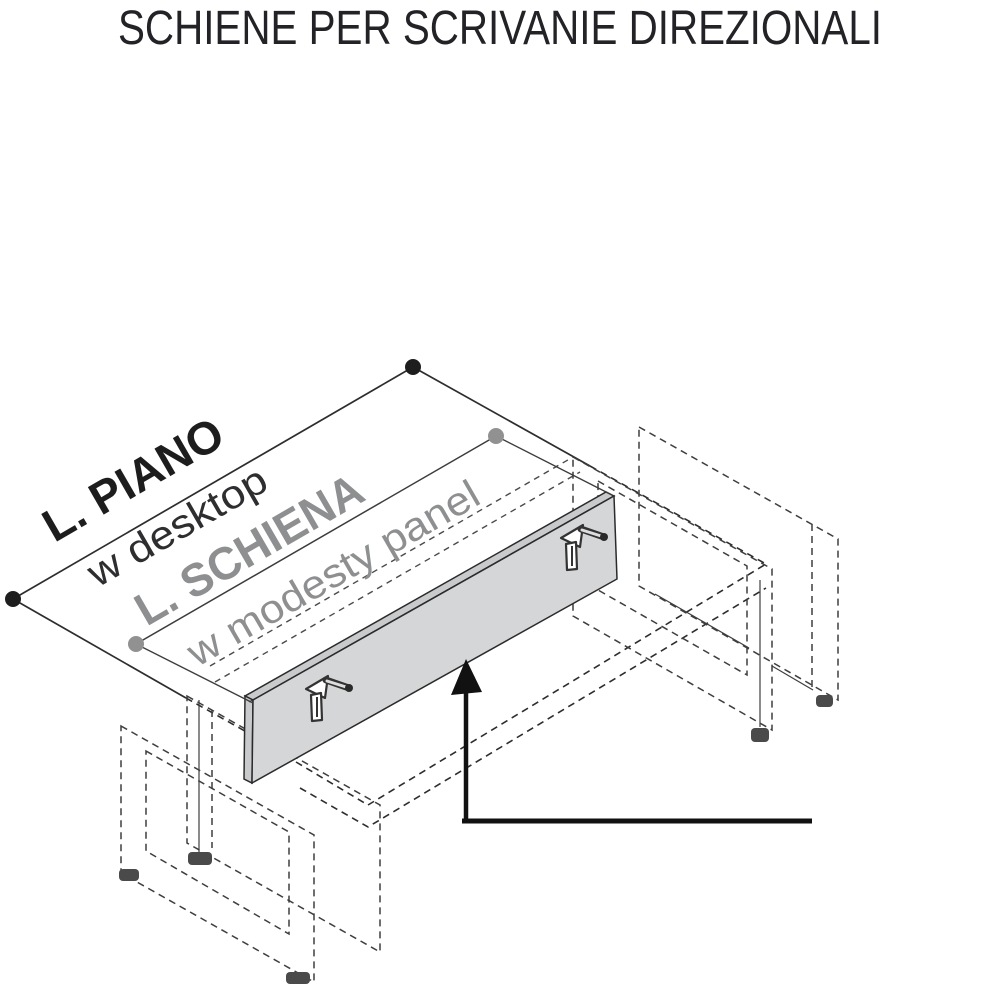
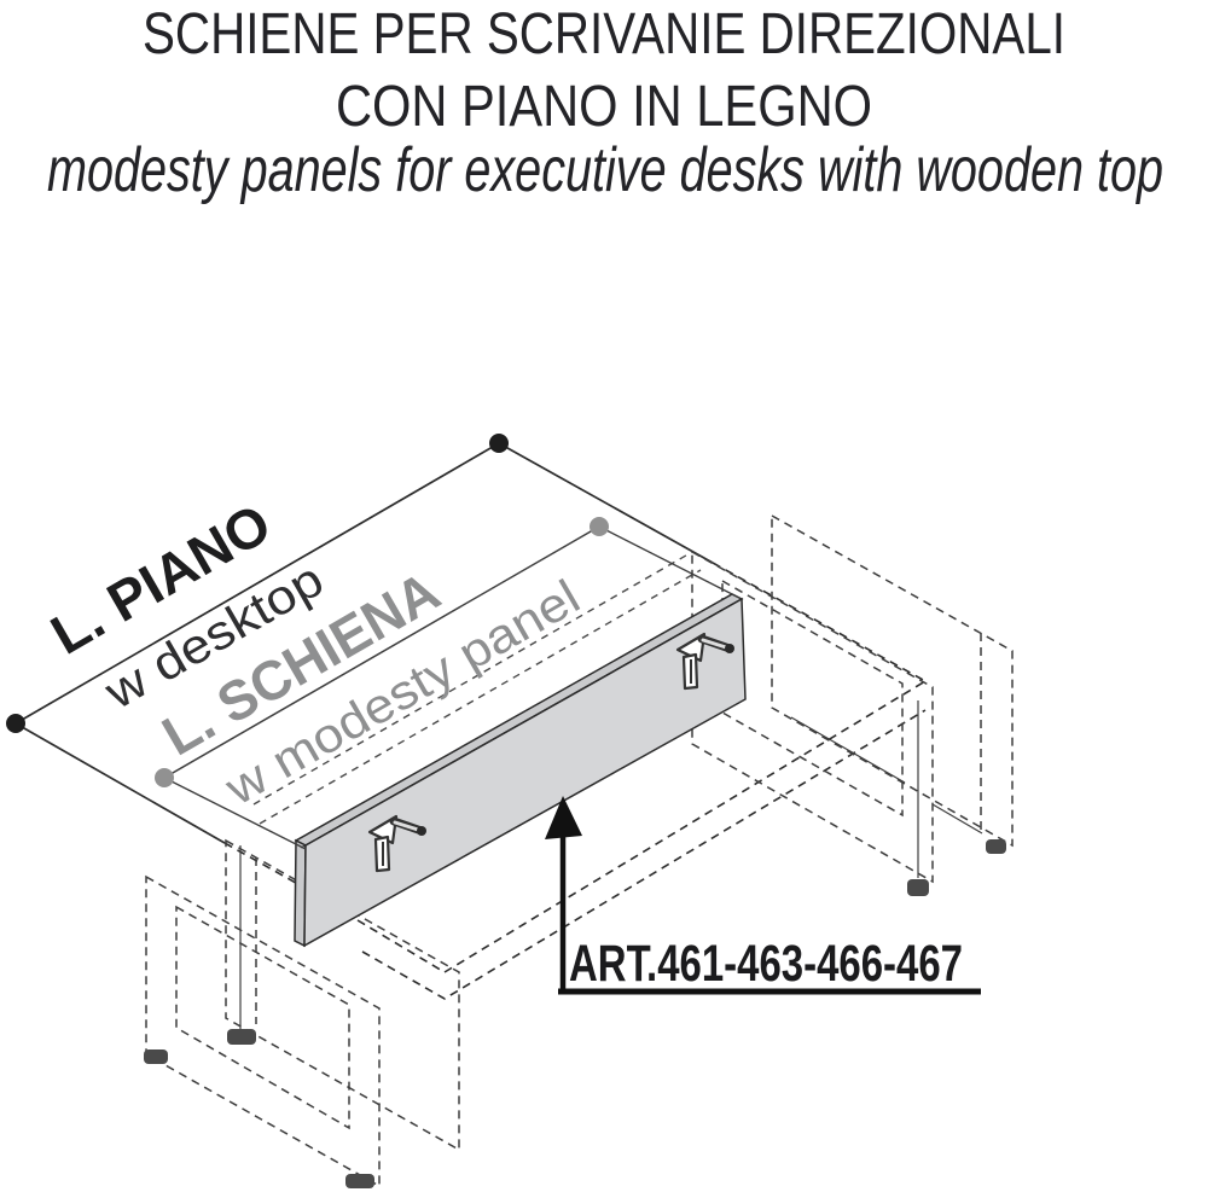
  SCHIENE PER SCRIVANIE DIREZIONALI
+ CON PIANO IN LEGNO
+ modesty panels for executive desks with wooden top
+ ART.461-463-466-467
